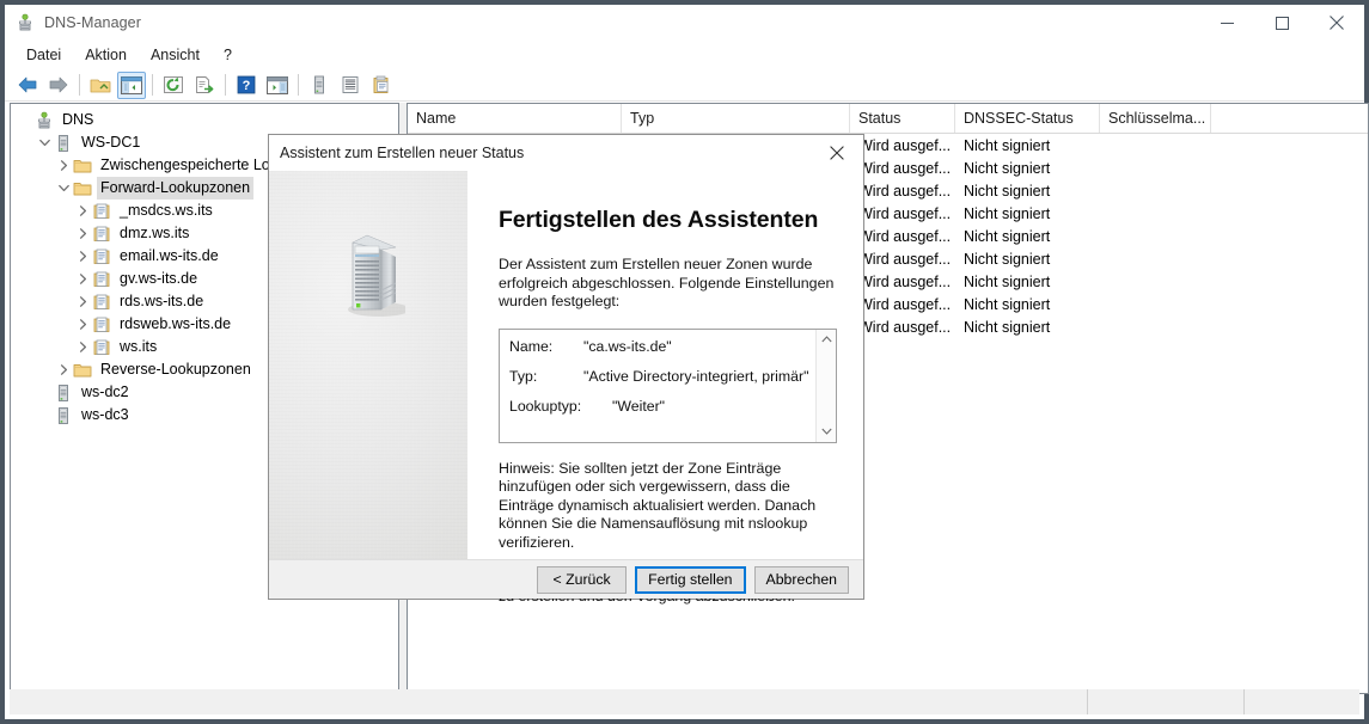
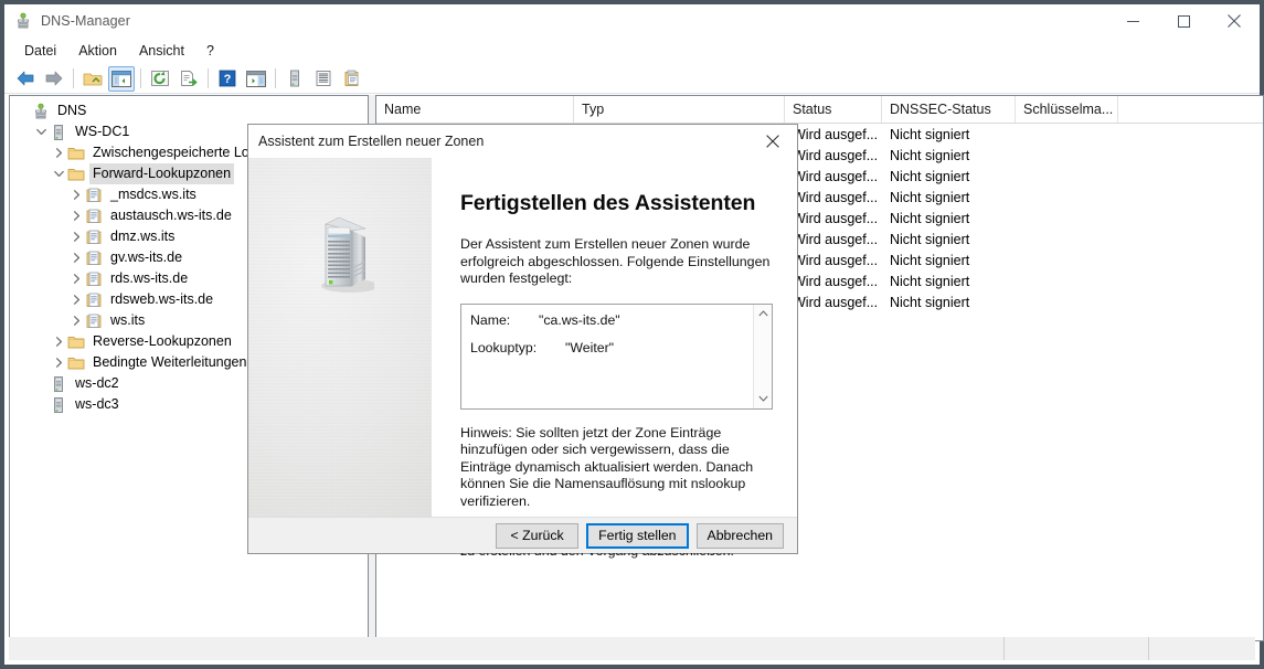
  DNS-Manager
  Datei
  Aktion
  Ansicht
  ?
  ?
  DNS
  WS-DC1
  Zwischengespeicherte Lo
  Forward-Lookupzonen
  _msdcs.ws.its
+ austausch.ws-its.de
  dmz.ws.its
- email.ws-its.de
  gv.ws-its.de
  rds.ws-its.de
  rdsweb.ws-its.de
  ws.its
  Reverse-Lookupzonen
+ Bedingte Weiterleitungen
  ws-dc2
  ws-dc3
  Name
  Typ
  Status
  DNSSEC-Status
  Schlüsselma...
  Wird ausgef...
  Nicht signiert
  Wird ausgef...
  Nicht signiert
  Wird ausgef...
  Nicht signiert
  Wird ausgef...
  Nicht signiert
  Wird ausgef...
  Nicht signiert
  Wird ausgef...
  Nicht signiert
  Wird ausgef...
  Nicht signiert
  Wird ausgef...
  Nicht signiert
  Wird ausgef...
  Nicht signiert
- Assistent zum Erstellen neuer Status
+ Assistent zum Erstellen neuer Zonen
  Fertigstellen des Assistenten
  Der Assistent zum Erstellen neuer Zonen wurde erfolgreich abgeschlossen. Folgende Einstellungen wurden festgelegt:
  Name:
  "ca.ws-its.de"
- Typ:
- "Active Directory-integriert, primär"
  Lookuptyp:
  "Weiter"
  Hinweis: Sie sollten jetzt der Zone Einträge hinzufügen oder sich vergewissern, dass die Einträge dynamisch aktualisiert werden. Danach können Sie die Namensauflösung mit nslookup verifizieren.
  < Zurück
  Fertig stellen
  Abbrechen
